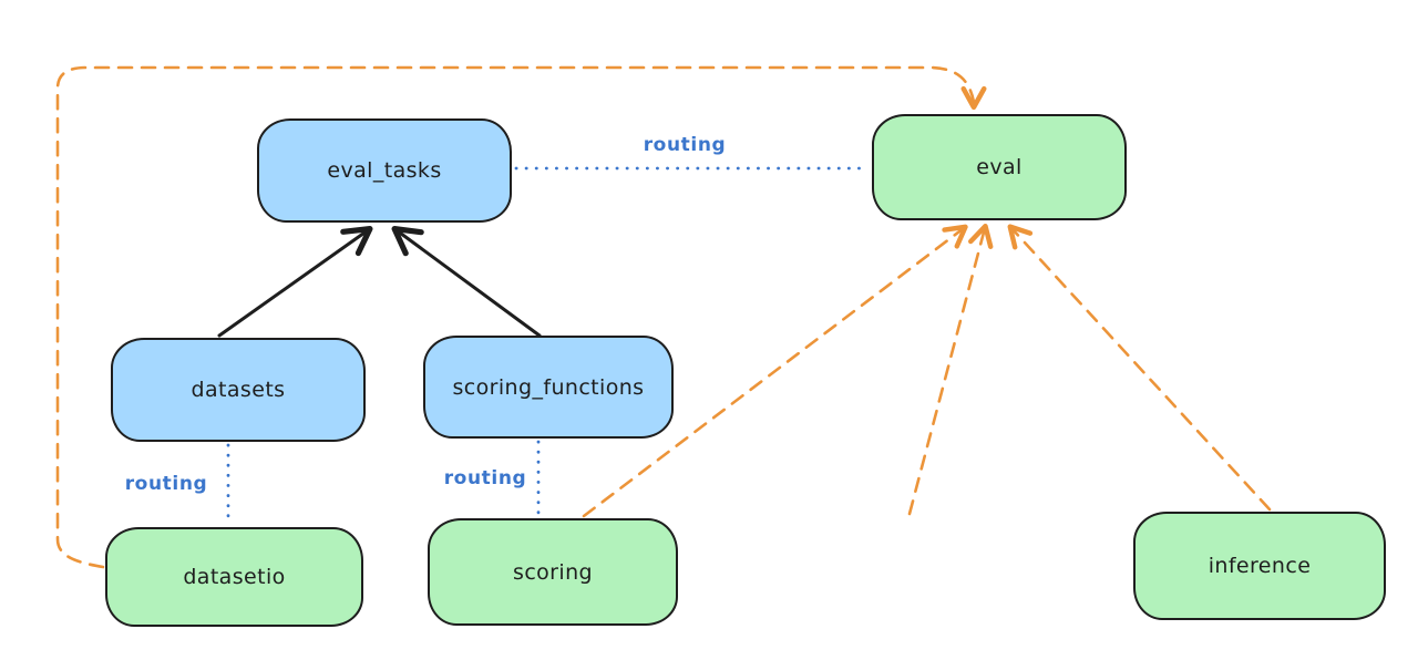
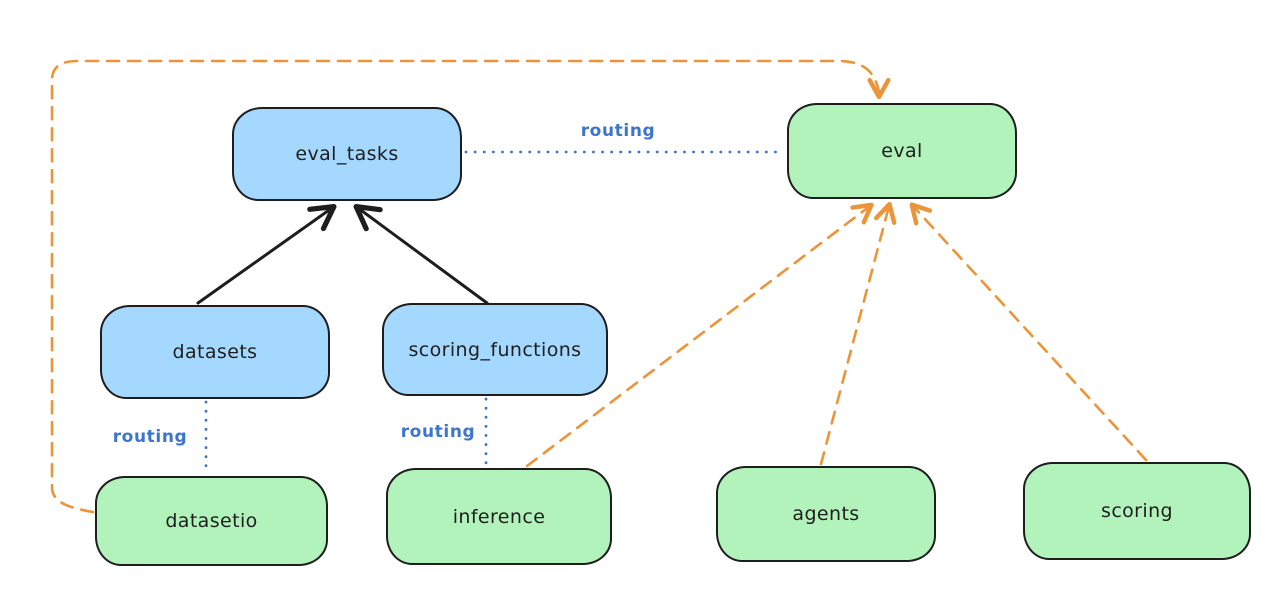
  eval_tasks
  eval
  datasets
  scoring_functions
  datasetio
- scoring
+ inference
+ agents
- inference
+ scoring
  routing
  routing
  routing
